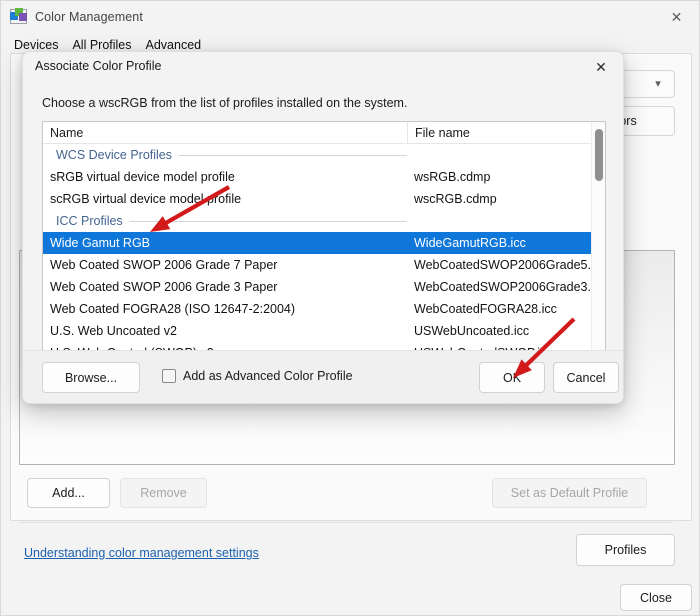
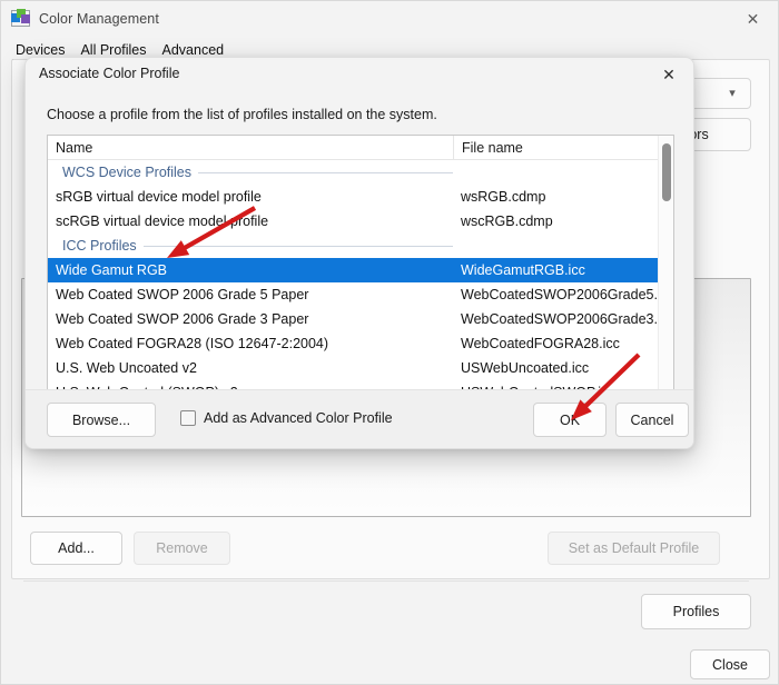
  Color Management
  ✕
  Devices
  All Profiles
  Advanced
  ▾
  Add...
  Remove
  Set as Default Profile
- Understanding color management settings
  Profiles
  Close
  Associate Color Profile
  ✕
- Choose a wscRGB from the list of profiles installed on the system.
+ Choose a profile from the list of profiles installed on the system.
  Name
  File name
  WCS Device Profiles
  sRGB virtual device model profile
  wsRGB.cdmp
  scRGB virtual device modelrofile
  wscRGB.cdmp
  ICC Profiles
  Wide Gamut RGB
  WideGamutRGB.icc
- Web Coated SWOP 2006 Grade 7 Paper
+ Web Coated SWOP 2006 Grade 5 Paper
  WebCoatedSWOP2006Grade5.
  Web Coated SWOP 2006 Grade 3 Paper
  WebCoatedSWOP2006Grade3.
  Web Coated FOGRA28 (ISO 12647-2:2004)
  WebCoatedFOGRA28.icc
  U.S. Web Uncoated v2
  USWebUncoated.icc
  Browse...
  Add as Advanced Color Profile
  OK
  Cancel
